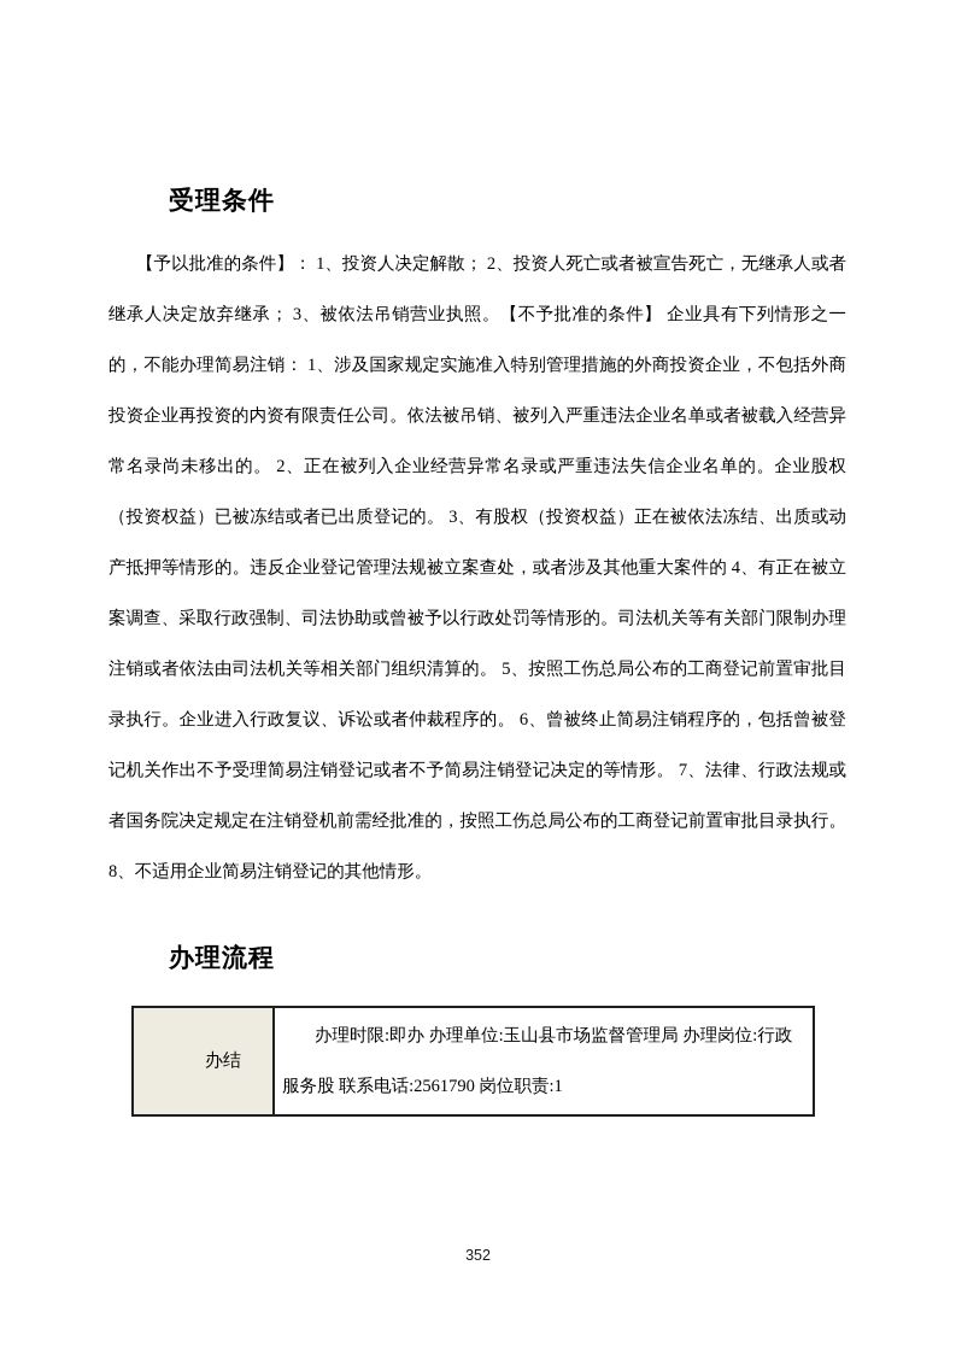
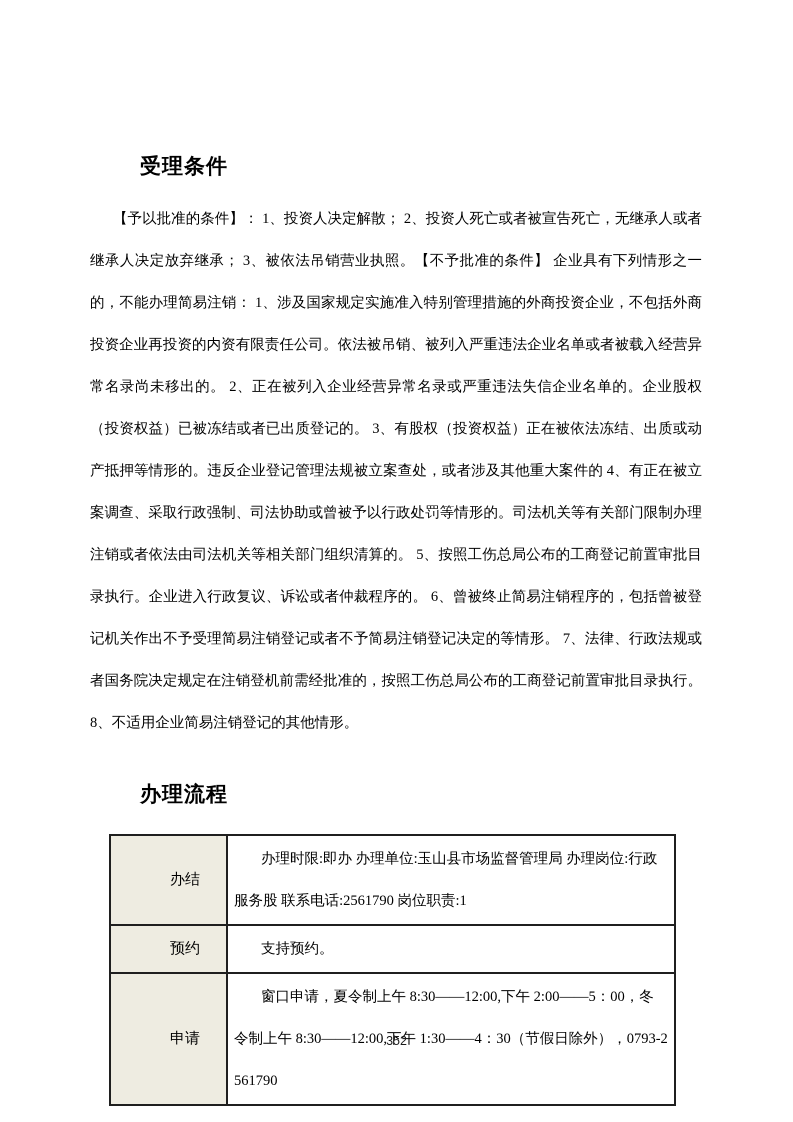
  受理条件
  【予以批准的条件】： 1、投资人决定解散； 2、投资人死亡或者被宣告死亡，无继承人或者继承人决定放弃继承； 3、被依法吊销营业执照。【不予批准的条件】 企业具有下列情形之一的，不能办理简易注销： 1、涉及国家规定实施准入特别管理措施的外商投资企业，不包括外商投资企业再投资的内资有限责任公司。依法被吊销、被列入严重违法企业名单或者被载入经营异常名录尚未移出的。 2、正在被列入企业经营异常名录或严重违法失信企业名单的。企业股权（投资权益）已被冻结或者已出质登记的。 3、有股权（投资权益）正在被依法冻结、出质或动产抵押等情形的。违反企业登记管理法规被立案查处，或者涉及其他重大案件的 4、有正在被立案调查、采取行政强制、司法协助或曾被予以行政处罚等情形的。司法机关等有关部门限制办理注销或者依法由司法机关等相关部门组织清算的。 5、按照工伤总局公布的工商登记前置审批目录执行。企业进入行政复议、诉讼或者仲裁程序的。 6、曾被终止简易注销程序的，包括曾被登记机关作出不予受理简易注销登记或者不予简易注销登记决定的等情形。 7、法律、行政法规或者国务院决定规定在注销登机前需经批准的，按照工伤总局公布的工商登记前置审批目录执行。 8、不适用企业简易注销登记的其他情形。
  办理流程
  办结	办理时限:即办 办理单位:玉山县市场监督管理局 办理岗位:行政服务股 联系电话:2561790 岗位职责:1
+ 预约	支持预约。
+ 申请	窗口申请，夏令制上午 8:30——12:00,下午 2:00——5：00，冬令制上午 8:30——12:00,下午 1:30——4：30（节假日除外），0793-2561790
  352
